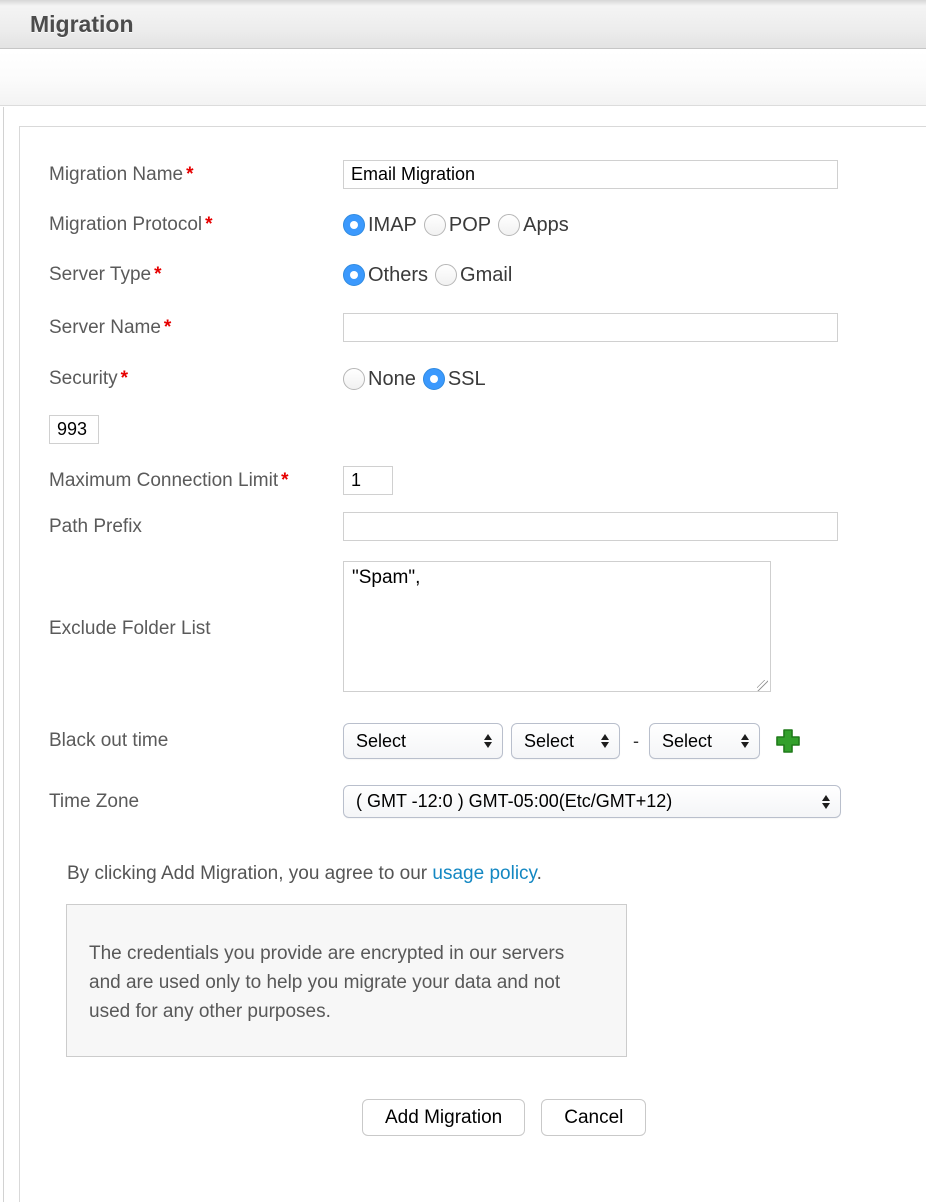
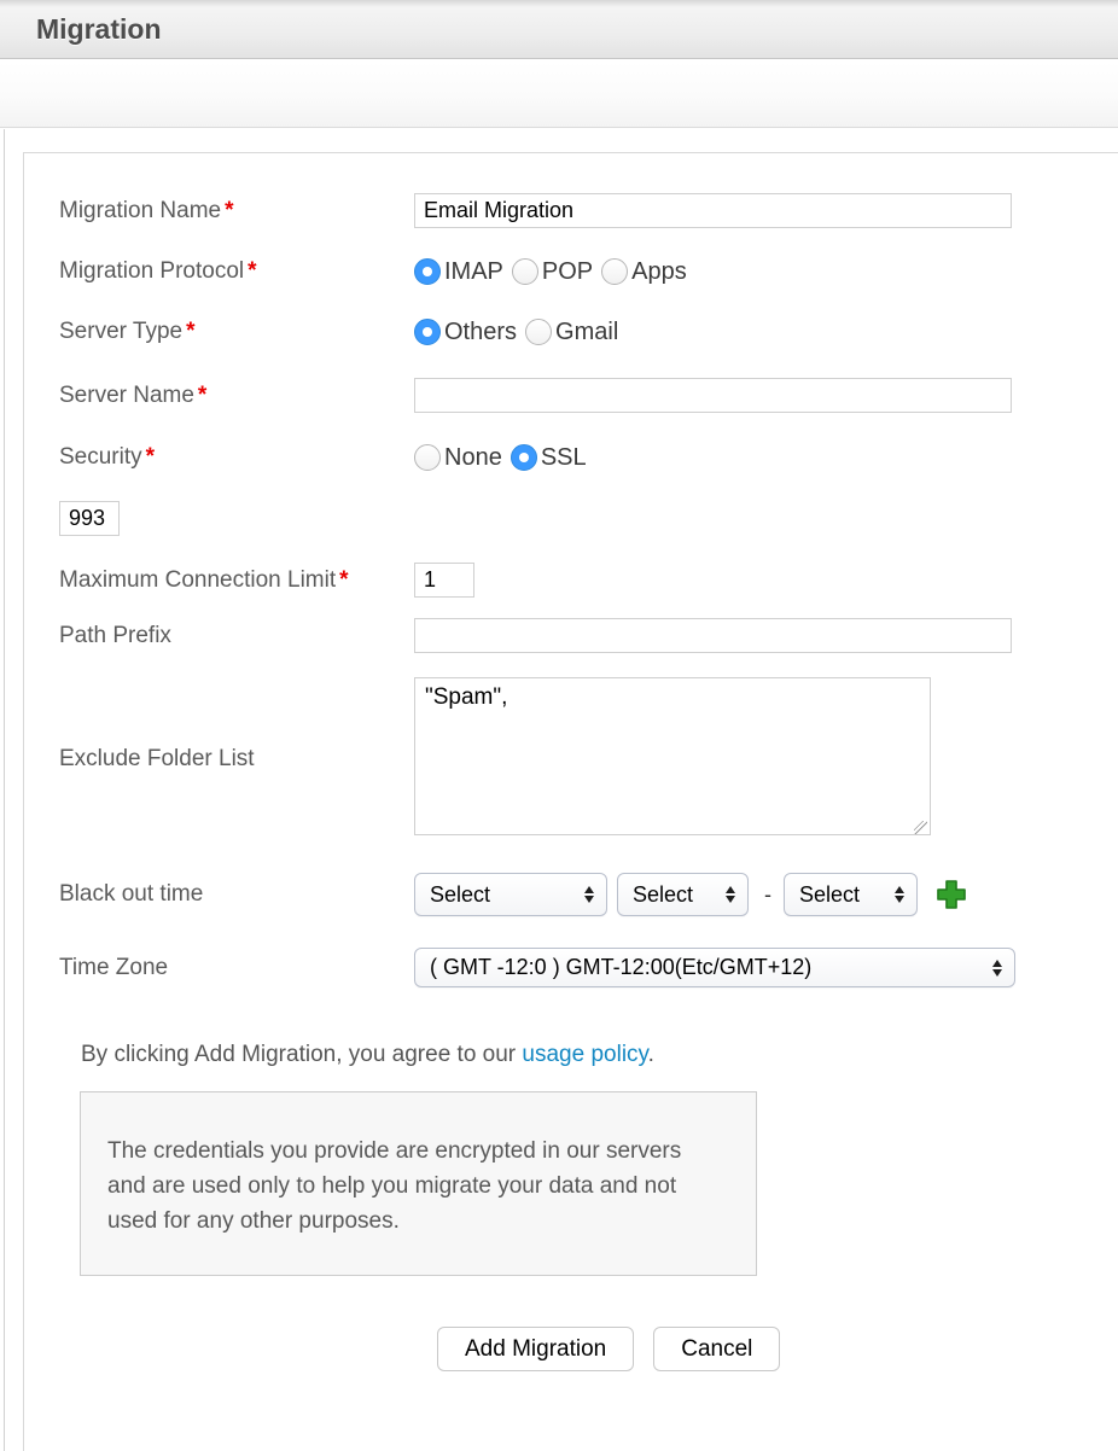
  Migration
  Migration Name *
  Email Migration
  Migration Protocol *
  IMAP
  POP
  Apps
  Server Type *
  Others
  Gmail
  Server Name *
  Security *
  None
  SSL
  993
  Maximum Connection Limit *
  1
  Path Prefix
  Exclude Folder List
  "Spam",
  Black out time
  Select
  Select
  -
  Select
  Time Zone
- ( GMT -12:0 ) GMT-05:00(Etc/GMT+12)
+ ( GMT -12:0 ) GMT-12:00(Etc/GMT+12)
  By clicking Add Migration, you agree to our usage policy.
  The credentials you provide are encrypted in our servers and are used only to help you migrate your data and not used for any other purposes.
  Add Migration
  Cancel
